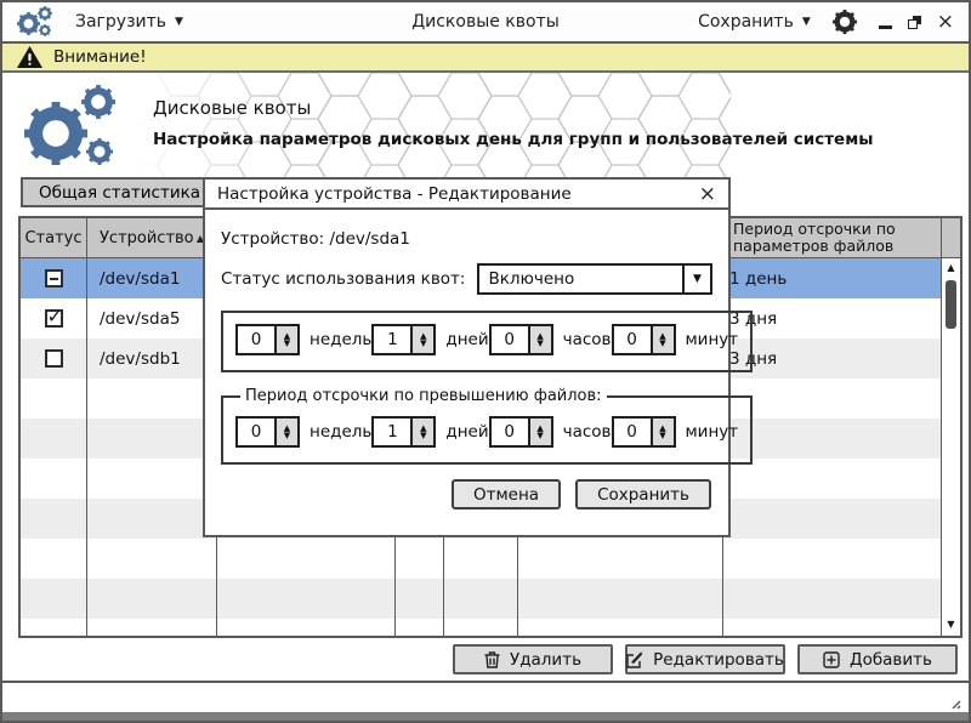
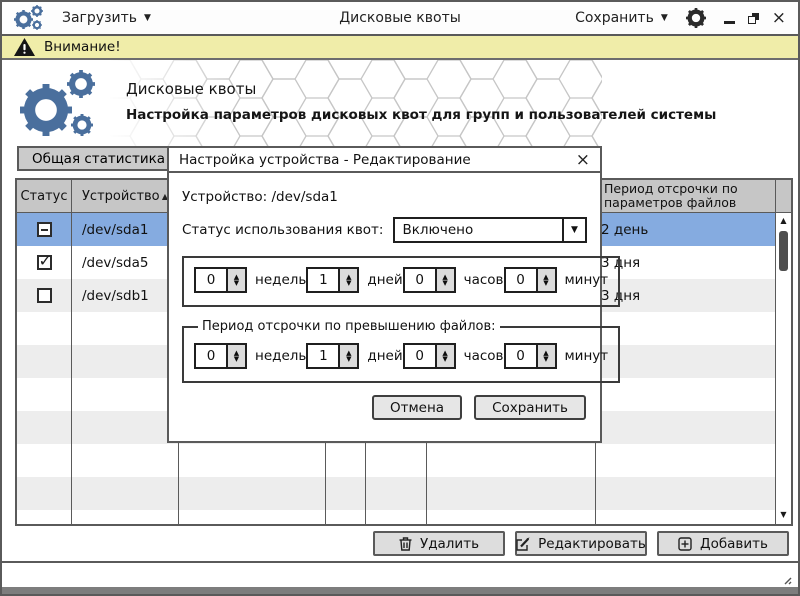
  Дисковые квоты
  Загрузить
  ▼
  Сохранить
  ▼
  ×
  Внимание!
  Дисковые квоты
- Настройка параметров дисковых день для групп и пользователей системы
+ Настройка параметров дисковых квот для групп и пользователей системы
  Общая статистика
  Статус
  Устройство
  ▲
  Период отсрочки по параметров файлов
  /dev/sda1
- 1 день
+ 2 день
  /dev/sda5
  3 дня
  /dev/sdb1
  3 дня
  ▲
  ▼
  Настройка устройства - Редактирование
  ×
  Устройство: /dev/sda1
  Статус использования квот:
  Включено
  ▼
  0
  ▲
  ▼
  недель
  1
  ▲
  ▼
  дней
  0
  ▲
  ▼
  часов
  0
  ▲
  ▼
  минут
  Период отсрочки по превышению файлов:
  0
  ▲
  ▼
  недель
  1
  ▲
  ▼
  дней
  0
  ▲
  ▼
  часов
  0
  ▲
  ▼
  минут
  Отмена
  Сохранить
  Удалить
  Редактировать
  Добавить
